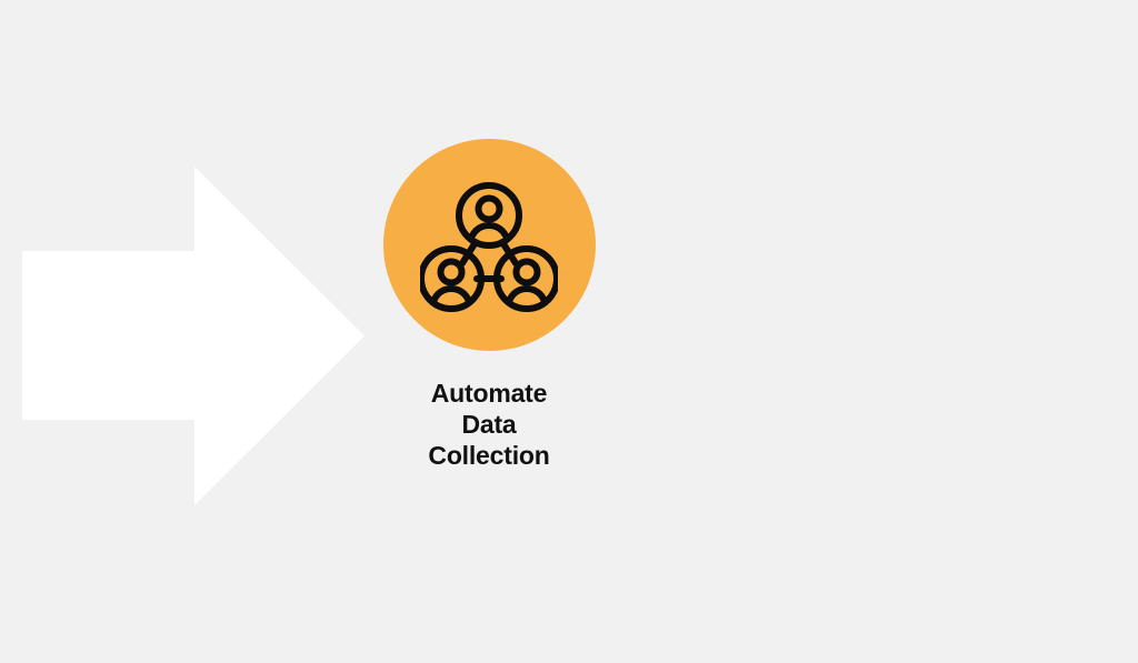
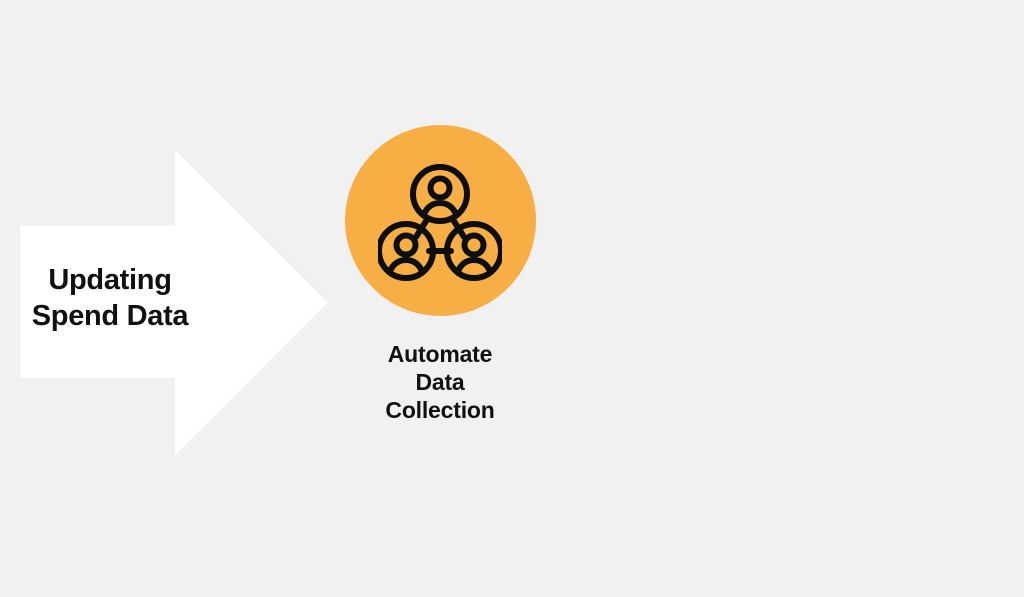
+ Updating
+ Spend Data
  Automate
  Data
  Collection
